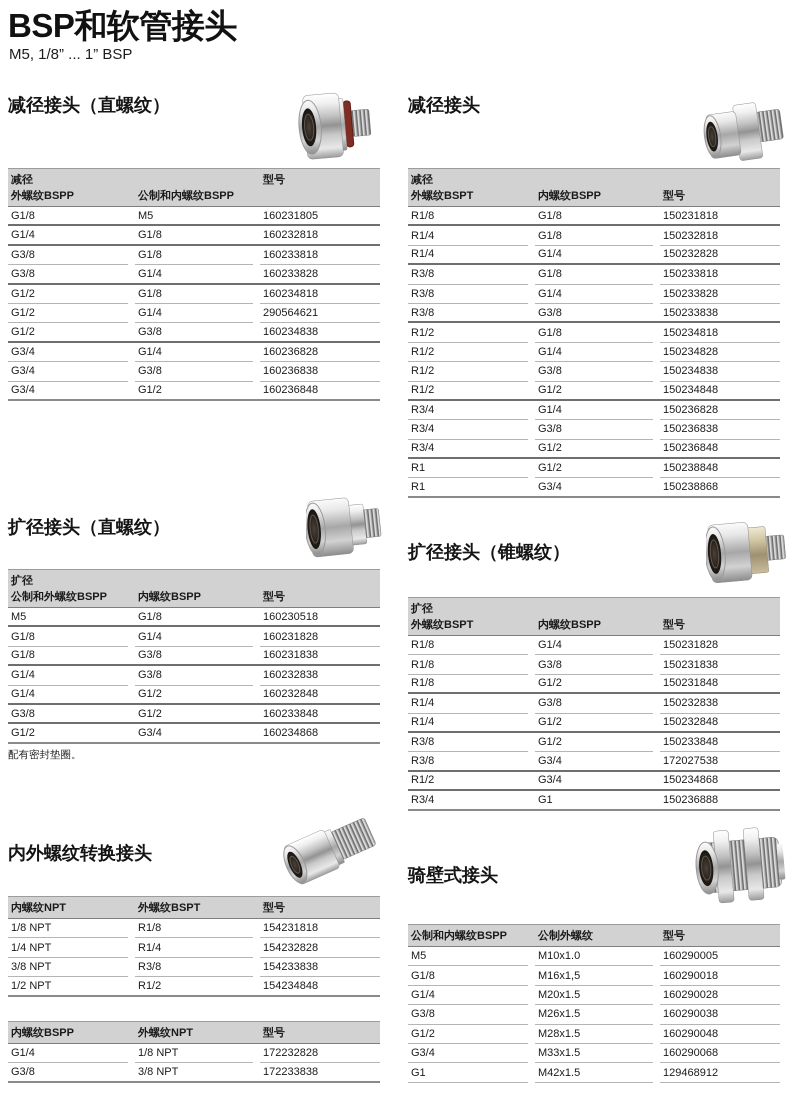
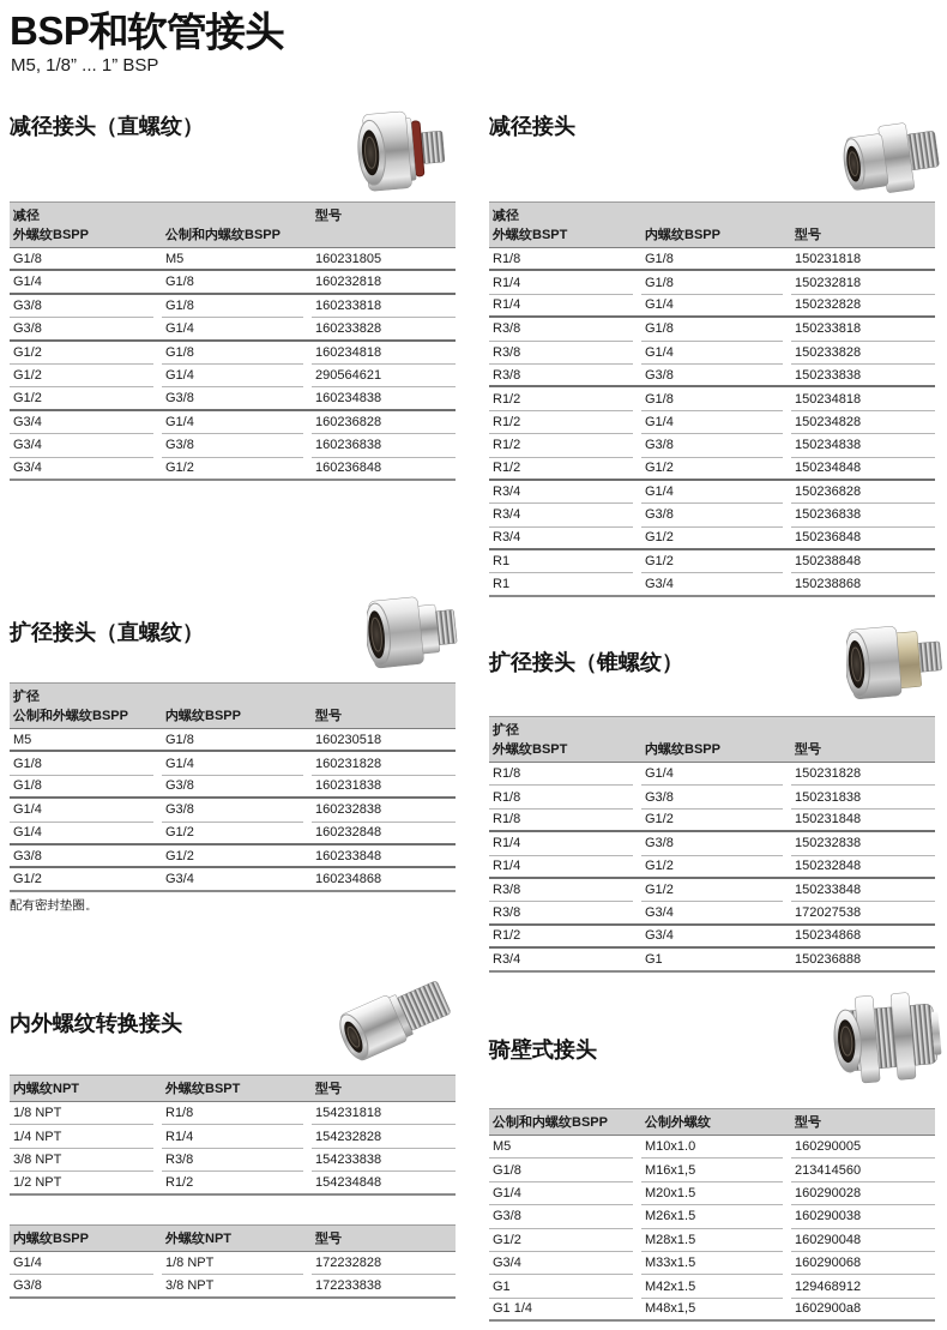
  BSP和软管接头
  M5, 1/8” ... 1” BSP
  减径接头（直螺纹）
  减径
  型号
  外螺纹BSPP
  公制和内螺纹BSPP
  G1/8
  M5
  160231805
  G1/4
  G1/8
  160232818
  G3/8
  G1/8
  160233818
  G3/8
  G1/4
  160233828
  G1/2
  G1/8
  160234818
  G1/2
  G1/4
  290564621
  G1/2
  G3/8
  160234838
  G3/4
  G1/4
  160236828
  G3/4
  G3/8
  160236838
  G3/4
  G1/2
  160236848
  扩径接头（直螺纹）
  扩径
  公制和外螺纹BSPP
  内螺纹BSPP
  型号
  M5
  G1/8
  160230518
  G1/8
  G1/4
  160231828
  G1/8
  G3/8
  160231838
  G1/4
  G3/8
  160232838
  G1/4
  G1/2
  160232848
  G3/8
  G1/2
  160233848
  G1/2
  G3/4
  160234868
  配有密封垫圈。
  内外螺纹转换接头
  内螺纹NPT
  外螺纹BSPT
  型号
  1/8 NPT
  R1/8
  154231818
  1/4 NPT
  R1/4
  154232828
  3/8 NPT
  R3/8
  154233838
  1/2 NPT
  R1/2
  154234848
  内螺纹BSPP
  外螺纹NPT
  型号
  G1/4
  1/8 NPT
  172232828
  G3/8
  3/8 NPT
  172233838
  减径接头
  减径
  外螺纹BSPT
  内螺纹BSPP
  型号
  R1/8
  G1/8
  150231818
  R1/4
  G1/8
  150232818
  R1/4
  G1/4
  150232828
  R3/8
  G1/8
  150233818
  R3/8
  G1/4
  150233828
  R3/8
  G3/8
  150233838
  R1/2
  G1/8
  150234818
  R1/2
  G1/4
  150234828
  R1/2
  G3/8
  150234838
  R1/2
  G1/2
  150234848
  R3/4
  G1/4
  150236828
  R3/4
  G3/8
  150236838
  R3/4
  G1/2
  150236848
  R1
  G1/2
  150238848
  R1
  G3/4
  150238868
  扩径接头（锥螺纹）
  扩径
  外螺纹BSPT
  内螺纹BSPP
  型号
  R1/8
  G1/4
  150231828
  R1/8
  G3/8
  150231838
  R1/8
  G1/2
  150231848
  R1/4
  G3/8
  150232838
  R1/4
  G1/2
  150232848
  R3/8
  G1/2
  150233848
  R3/8
  G3/4
  172027538
  R1/2
  G3/4
  150234868
  R3/4
  G1
  150236888
  骑壁式接头
  公制和内螺纹BSPP
  公制外螺纹
  型号
  M5
  M10x1.0
  160290005
  G1/8
  M16x1,5
- 160290018
+ 213414560
  G1/4
  M20x1.5
  160290028
  G3/8
  M26x1.5
  160290038
  G1/2
  M28x1.5
  160290048
  G3/4
  M33x1.5
  160290068
  G1
  M42x1.5
  129468912
+ G1 1/4
+ M48x1,5
+ 1602900a8
